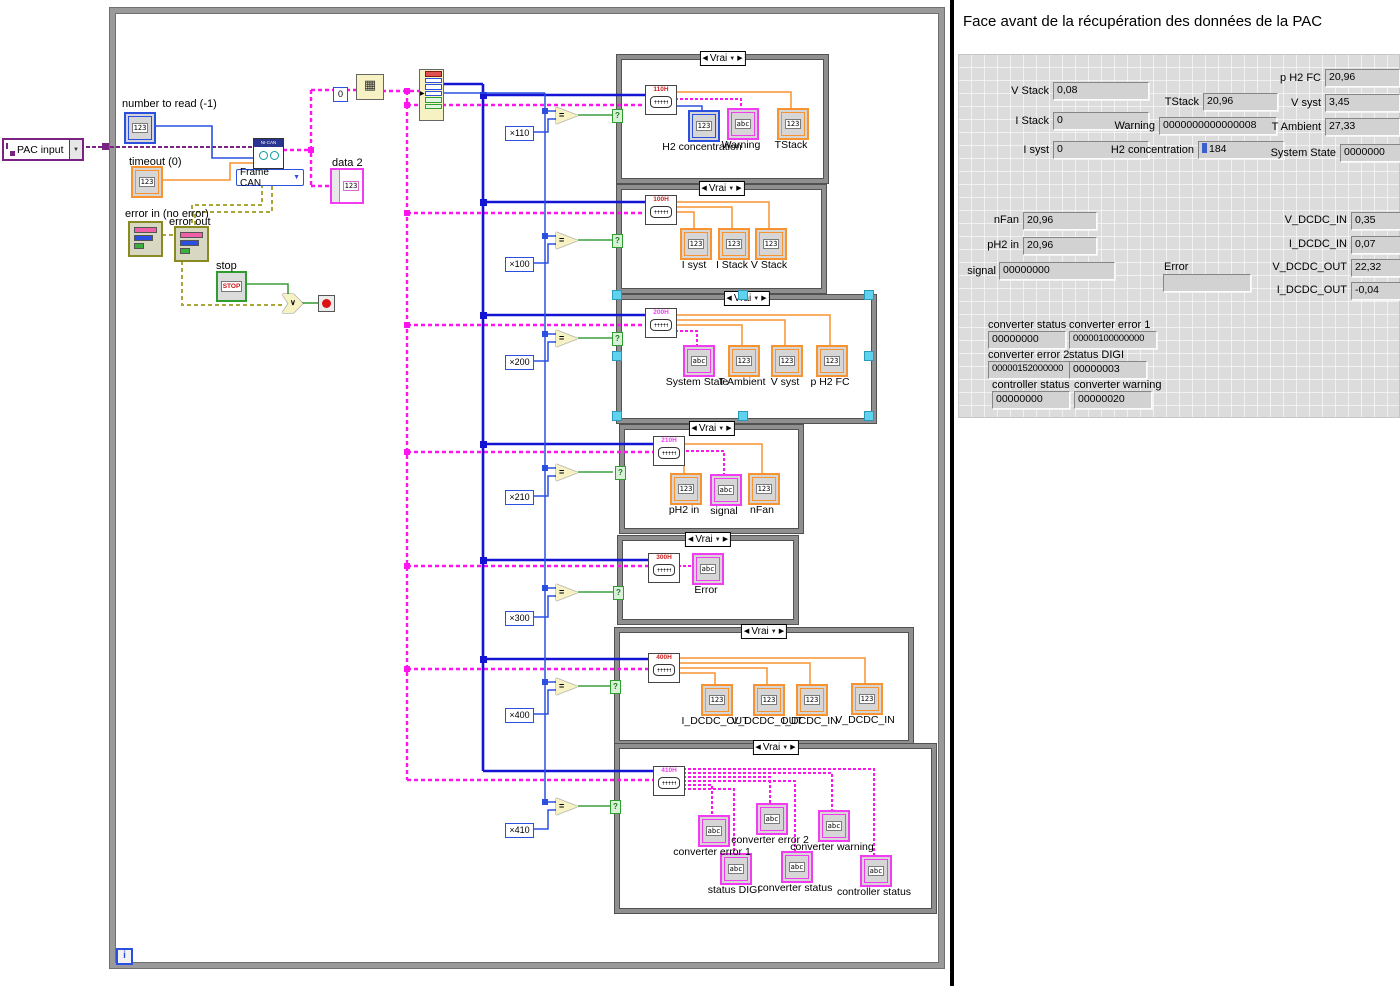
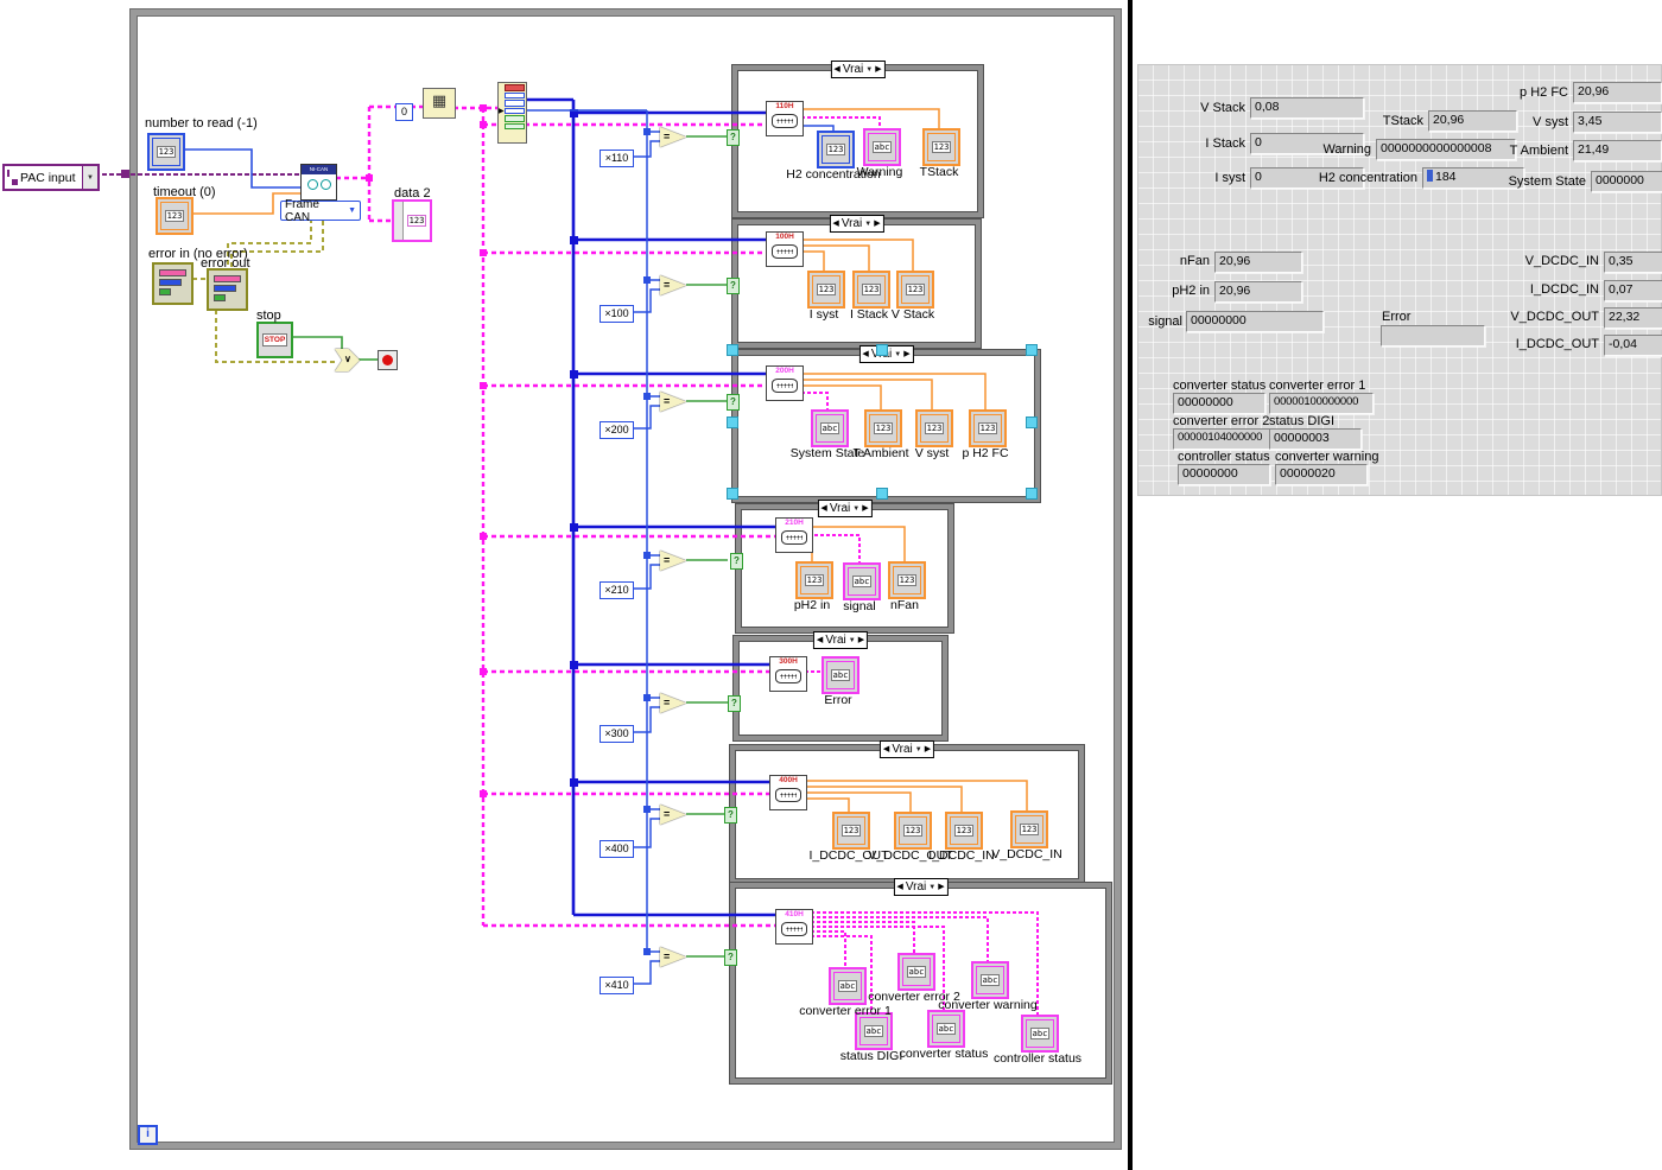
  Vrai
  Vrai
  Vrai
  Vrai
  Vrai
  Vrai
  i
  PAC input
  number to read (-1)
  123
  timeout (0)
  123
  error in (no error)
  error out
  stop
  ∨
  Frame CAN
  0
  ▦
  data 2
  123
  =
  =
  =
  =
  =
  =
  =
  ×110
  ×100
  ×200
  ×210
  ×300
  ×400
  ×410
  ?
  ?
  ?
  ?
  ?
  ?
  ?
  123
  H2 concentration
  abc
  Warning
  123
  TStack
  123
  I syst
  123
  I Stack
  123
  V Stack
  abc
  System State
  123
  T Ambient
  123
  V syst
  123
  p H2 FC
  123
  pH2 in
  abc
  signal
  123
  nFan
  abc
  Error
  123
  I_DCDC_OUT
  123
  V_DCDC_OUT
  123
  I_DCDC_IN
  123
  V_DCDC_IN
  abc
  converter error 1
  abc
  converter error 2
  abc
  converter warning
  abc
  status DIGI
  abc
  converter status
  abc
  controller status
- Face avant de la récupération des données de la PAC
  V Stack
  0,08
  I Stack
  0
  I syst
  0
  TStack
  20,96
  Warning
  0000000000000008
  H2 concentration
  184
  p H2 FC
  20,96
  V syst
  3,45
  T Ambient
- 27,33
+ 21,49
  System State
  0000000
  nFan
  20,96
  pH2 in
  20,96
  signal
  00000000
  Error
  V_DCDC_IN
  0,35
  I_DCDC_IN
  0,07
  V_DCDC_OUT
  22,32
  I_DCDC_OUT
  -0,04
  converter status
  00000000
  converter error 1
  00000100000000
  converter error 2
- 00000152000000
+ 00000104000000
  status DIGI
  00000003
  controller status
  00000000
  converter warning
  00000020
